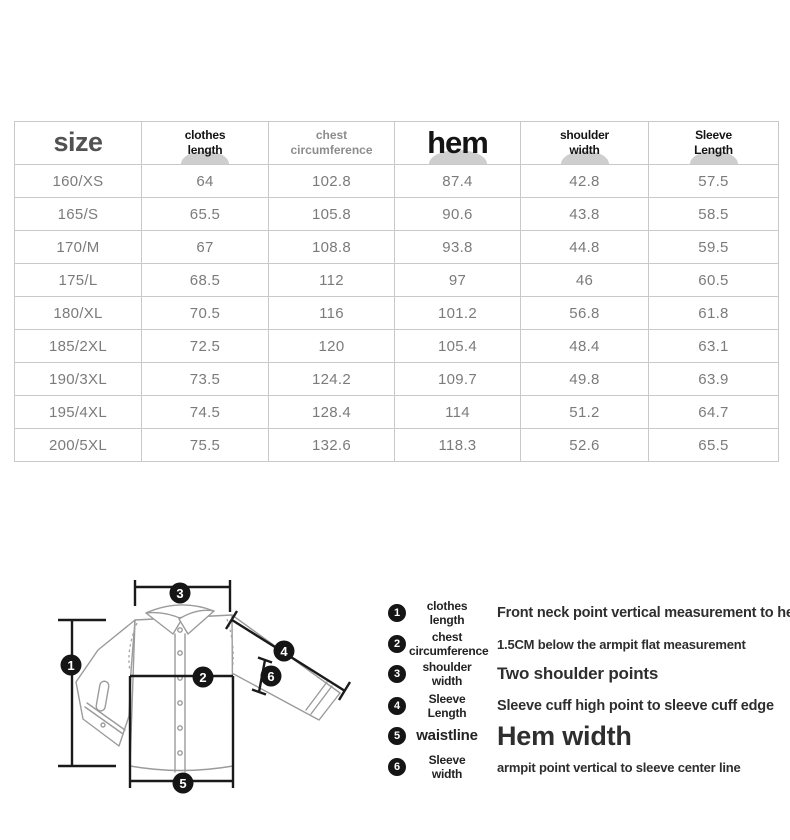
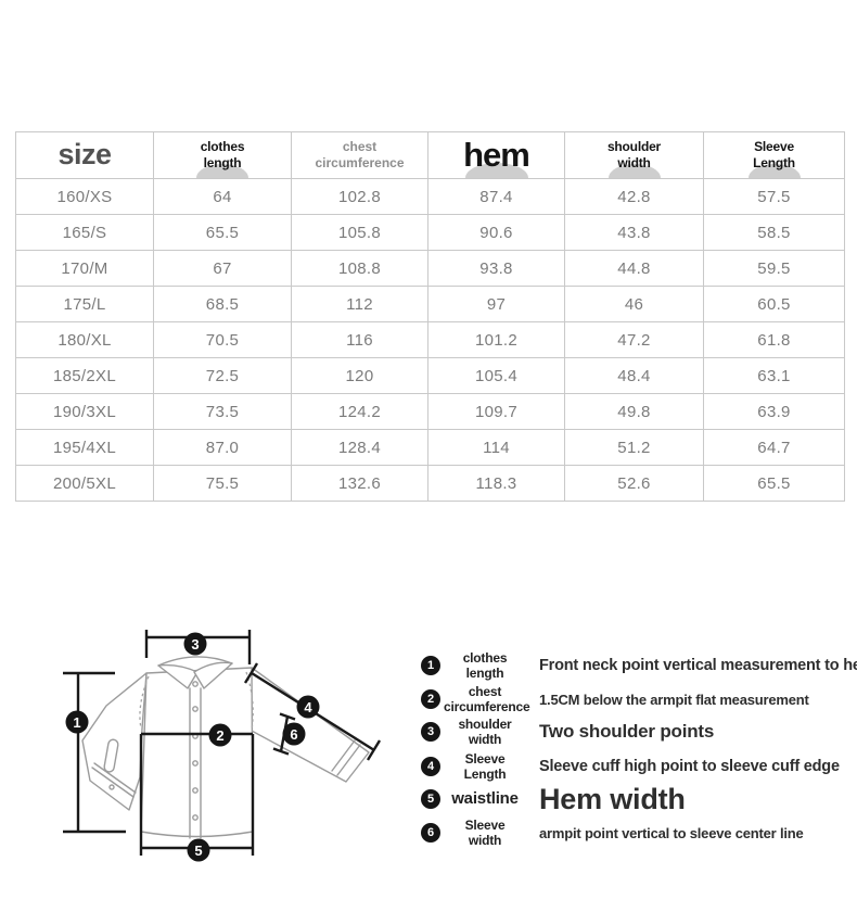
  size	clothes length	chest circumference	hem	shoulder width	Sleeve Length
  160/XS	64	102.8	87.4	42.8	57.5
  165/S	65.5	105.8	90.6	43.8	58.5
  170/M	67	108.8	93.8	44.8	59.5
  175/L	68.5	112	97	46	60.5
- 180/XL	70.5	116	101.2	56.8	61.8
+ 180/XL	70.5	116	101.2	47.2	61.8
  185/2XL	72.5	120	105.4	48.4	63.1
  190/3XL	73.5	124.2	109.7	49.8	63.9
- 195/4XL	74.5	128.4	114	51.2	64.7
+ 195/4XL	87.0	128.4	114	51.2	64.7
  200/5XL	75.5	132.6	118.3	52.6	65.5
  1
  2
  3
  4
  5
  6
  1
  clothes
  length
  Front neck point vertical measurement to h
  2
  chest
  circumference
  1.5CM below the armpit flat measurement
  3
  shoulder
  width
  Two shoulder points
  4
  Sleeve
  Length
  Sleeve cuff high point to sleeve cuff edge
  5
  waistline
  Hem width
  6
  Sleeve
  width
  armpit point vertical to sleeve center line
